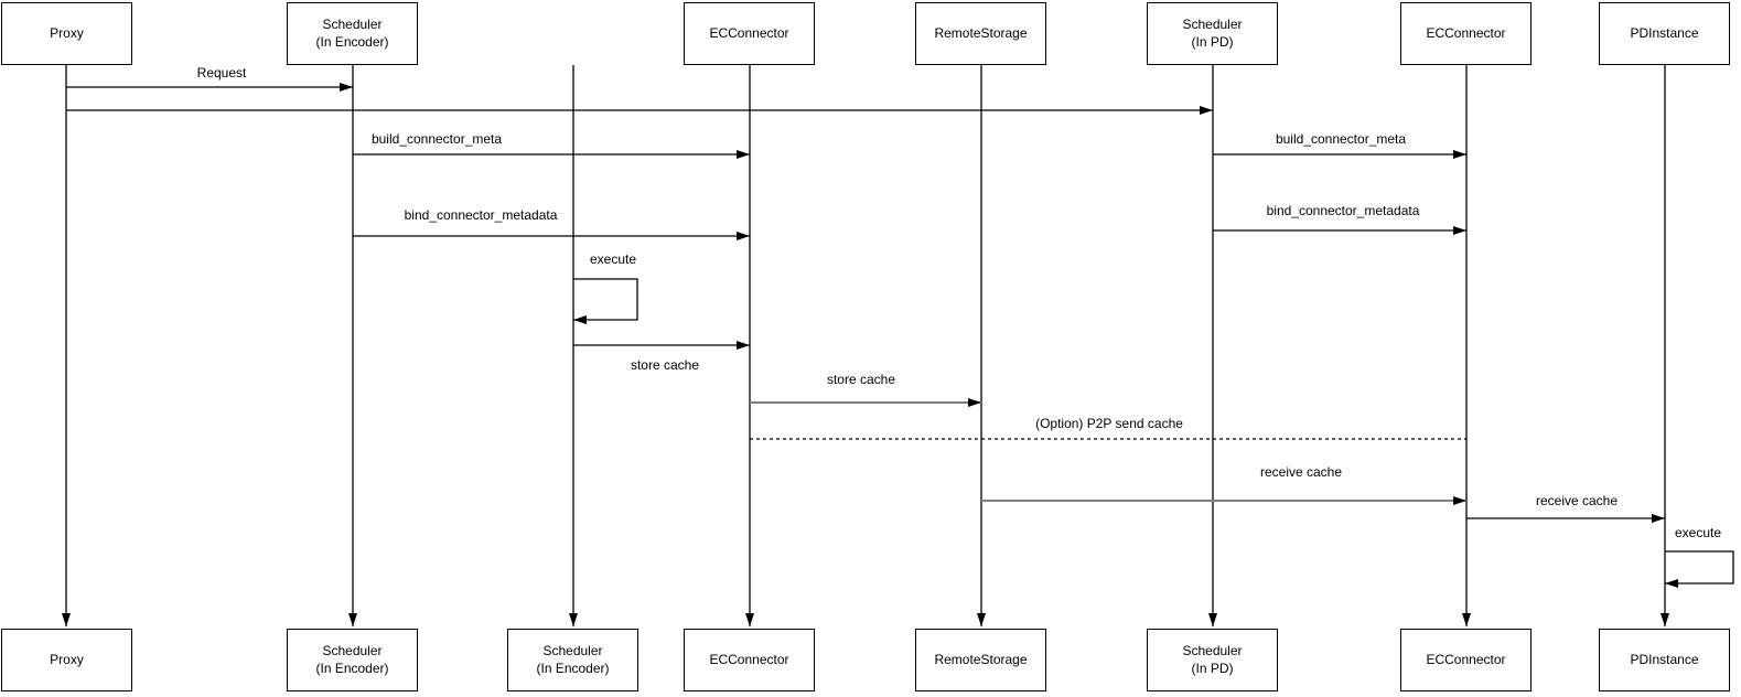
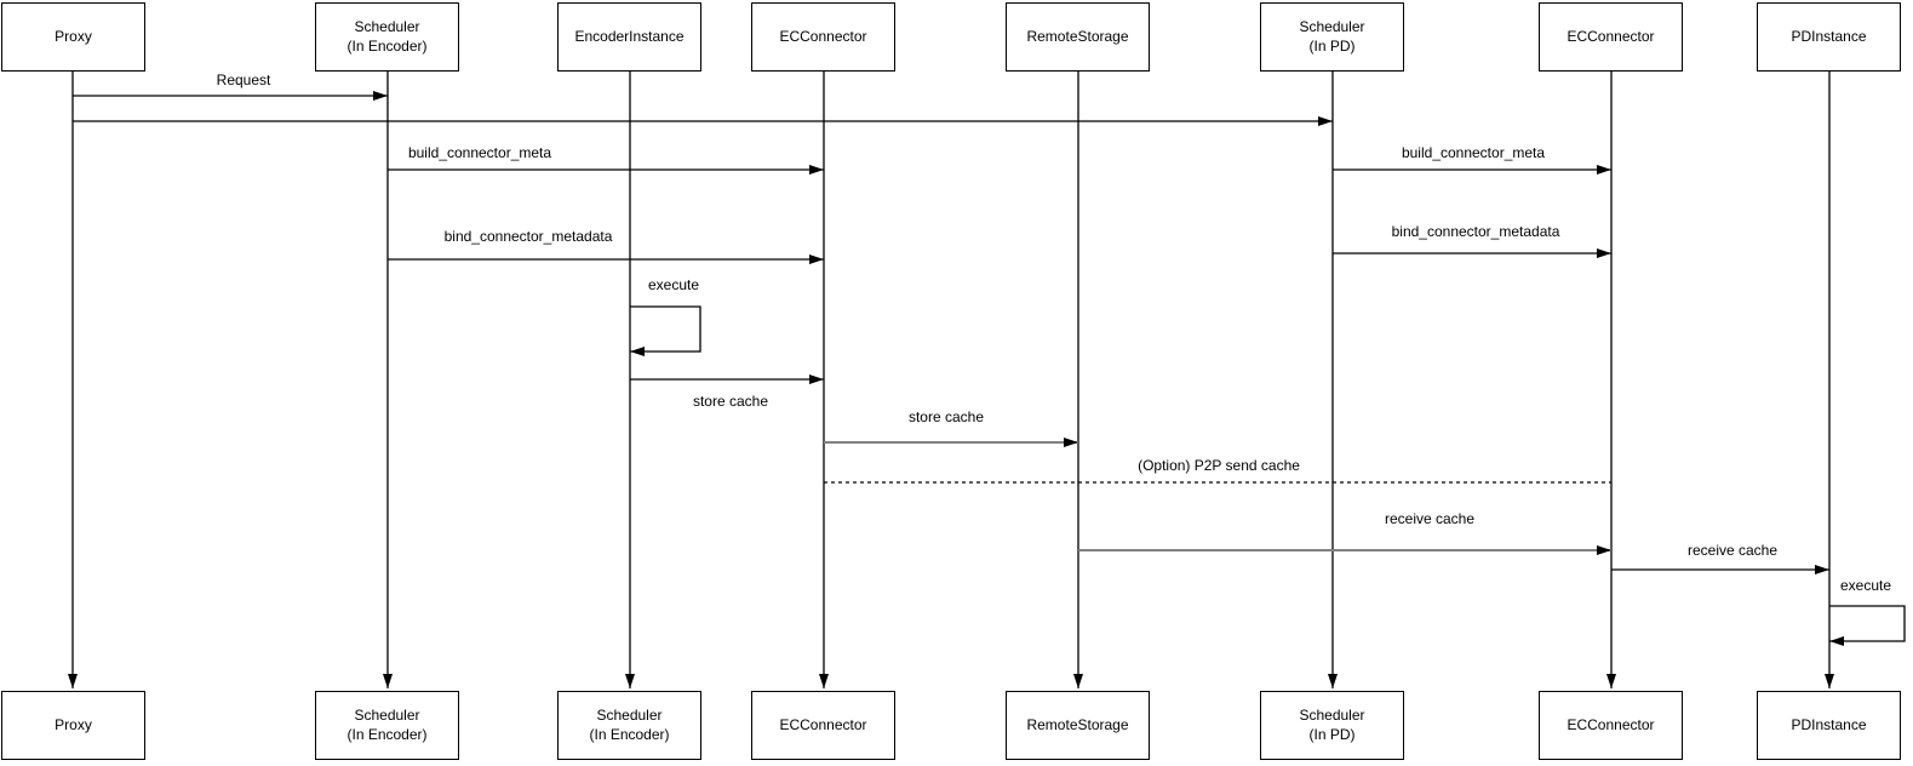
  Proxy
  Scheduler
  (In Encoder)
+ EncoderInstance
  ECConnector
  RemoteStorage
  Scheduler
  (In PD)
  ECConnector
  PDInstance
  Proxy
  Scheduler
  (In Encoder)
  Scheduler
  (In Encoder)
  ECConnector
  RemoteStorage
  Scheduler
  (In PD)
  ECConnector
  PDInstance
  Request
  build_connector_meta
  build_connector_meta
  bind_connector_metadata
  bind_connector_metadata
  execute
  store cache
  store cache
  (Option) P2P send cache
  receive cache
  receive cache
  execute
